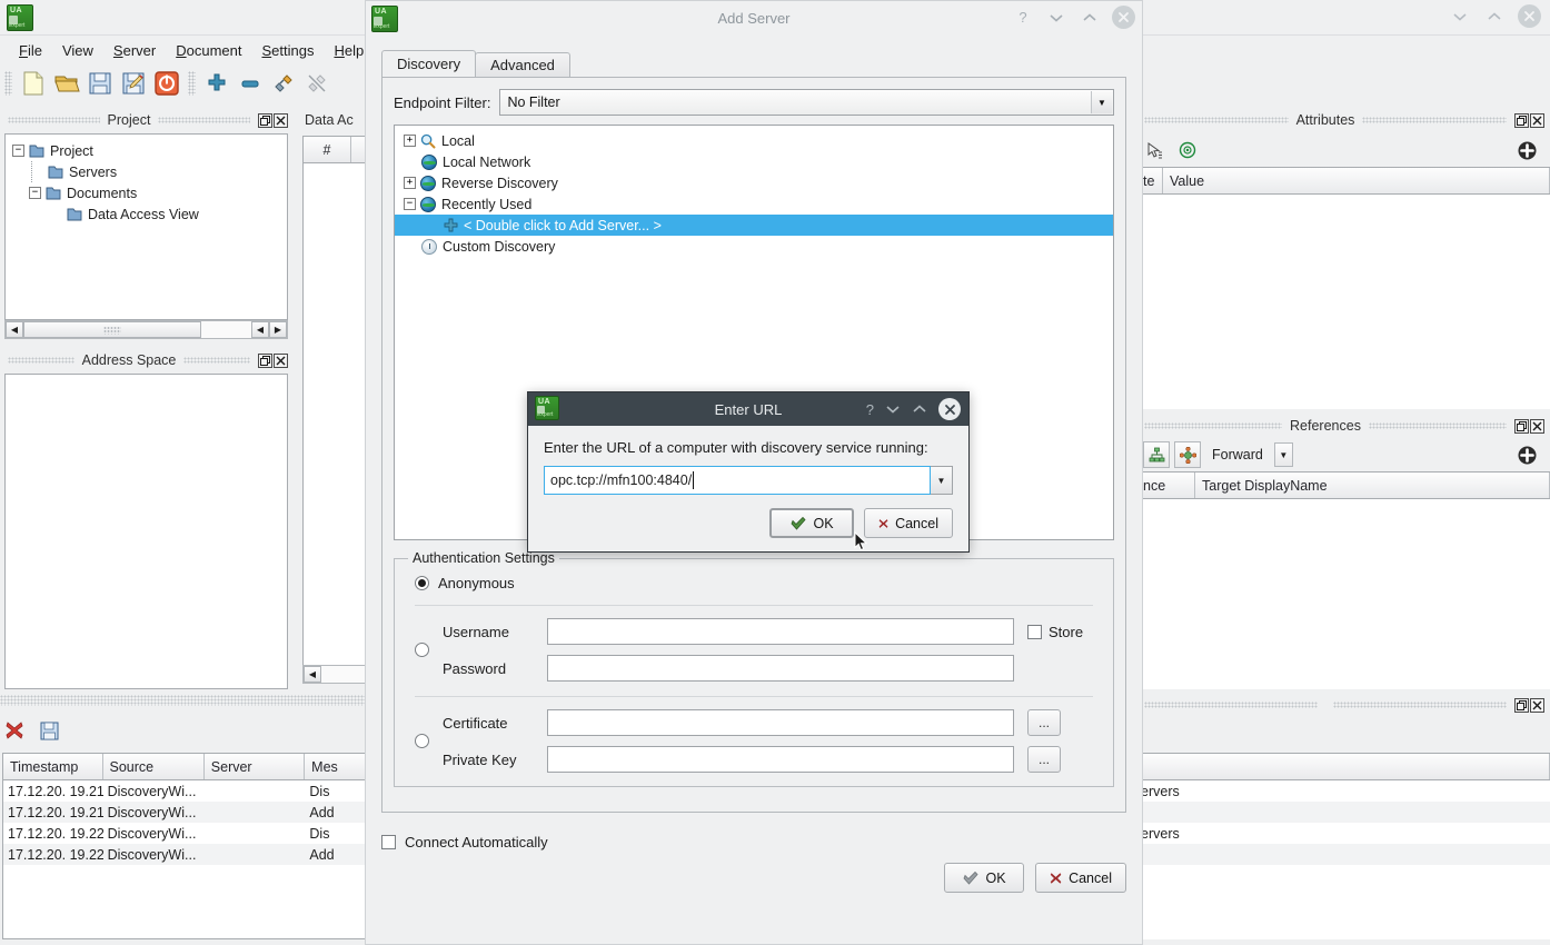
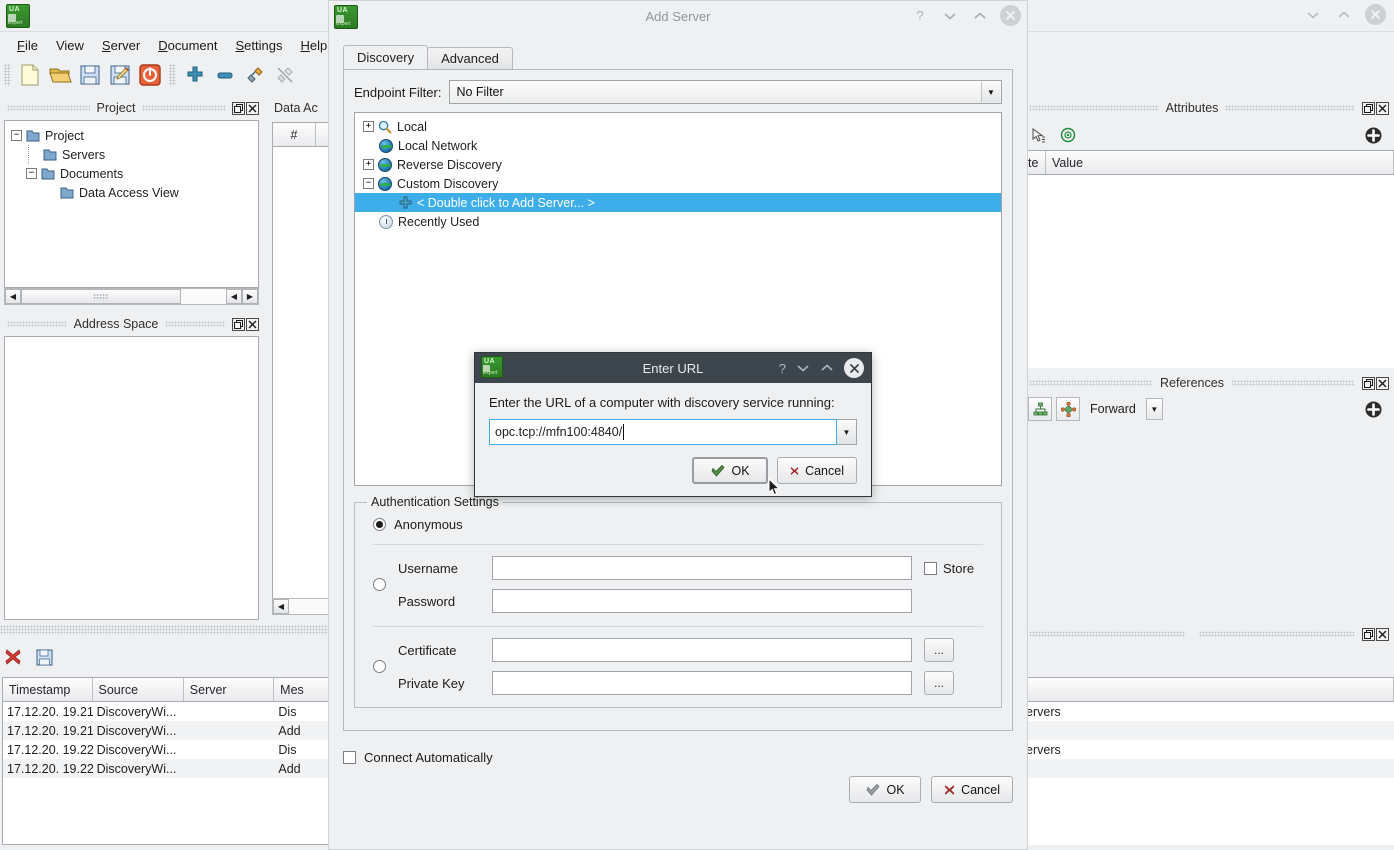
  File
  View
  Server
  Document
  Settings
  Help
  Project
  −
  Project
  Servers
  −
  Documents
  Data Access View
  ◀
  ◀
  ▶
  Address Space
  Data Ac
  #
  ◀
  Timestamp
  Source
  Server
  Mes
  17.12.20. 19.21
  DiscoveryWi...
  Dis
  17.12.20. 19.21
  DiscoveryWi...
  Add
  17.12.20. 19.22
  DiscoveryWi...
  Dis
  17.12.20. 19.22
  DiscoveryWi...
  Add
  Attributes
  te
  Value
  References
  Forward
  ▼
- nce
- Target DisplayName
  ervers
  ervers
  Add Server
  ?
  Discovery
  Advanced
  Endpoint Filter:
  No Filter
  ▼
  +
  Local
  Local Network
  +
  Reverse Discovery
  −
- Recently Used
+ Custom Discovery
  < Double click to Add Server... >
- Custom Discovery
+ Recently Used
  Authentication Settings
  Anonymous
  Username
  Store
  Password
  Certificate
  ...
  Private Key
  ...
  Connect Automatically
  OK
  Cancel
  Enter URL
  ?
  Enter the URL of a computer with discovery service running:
  opc.tcp://mfn100:4840/
  ▼
  OK
  Cancel
